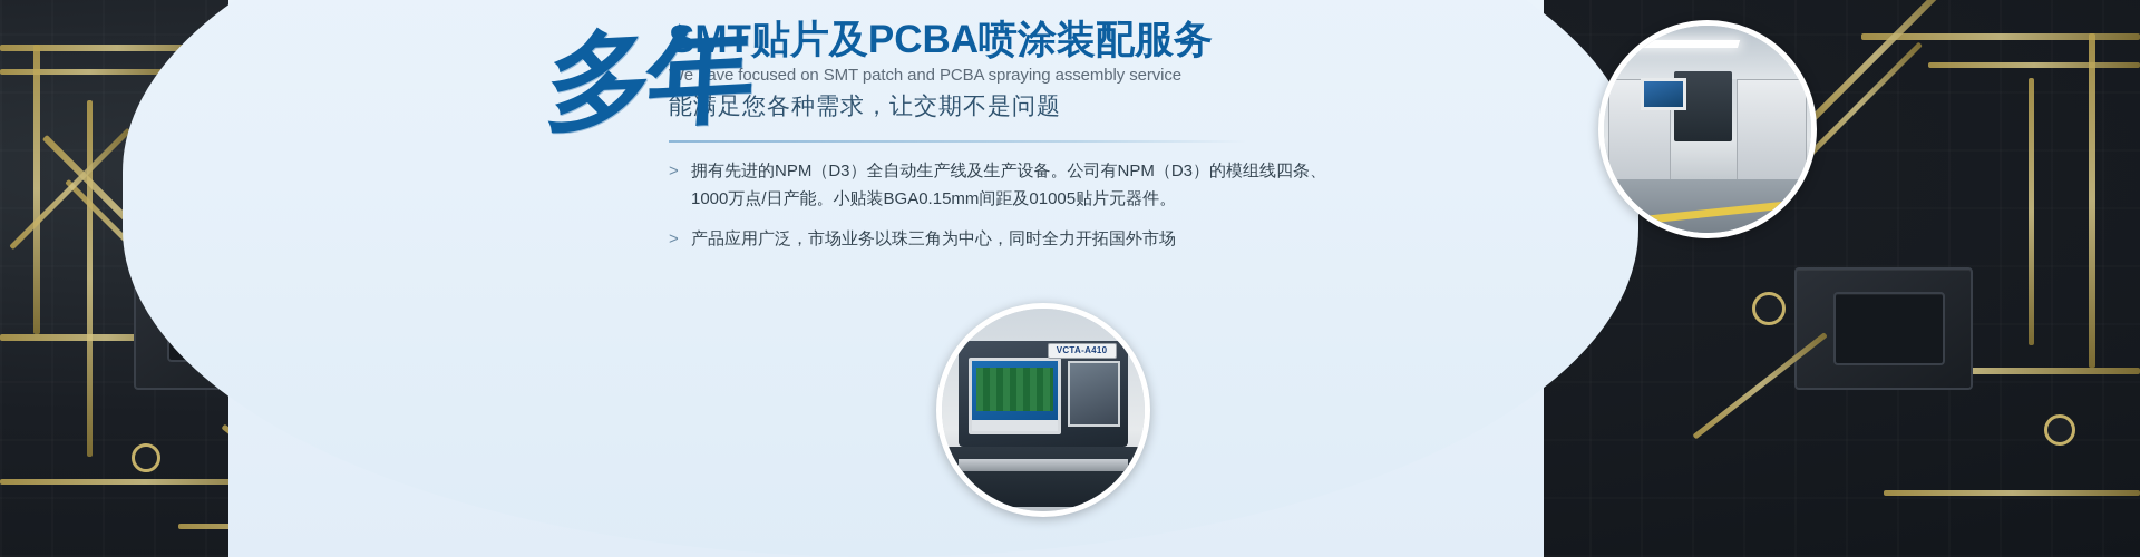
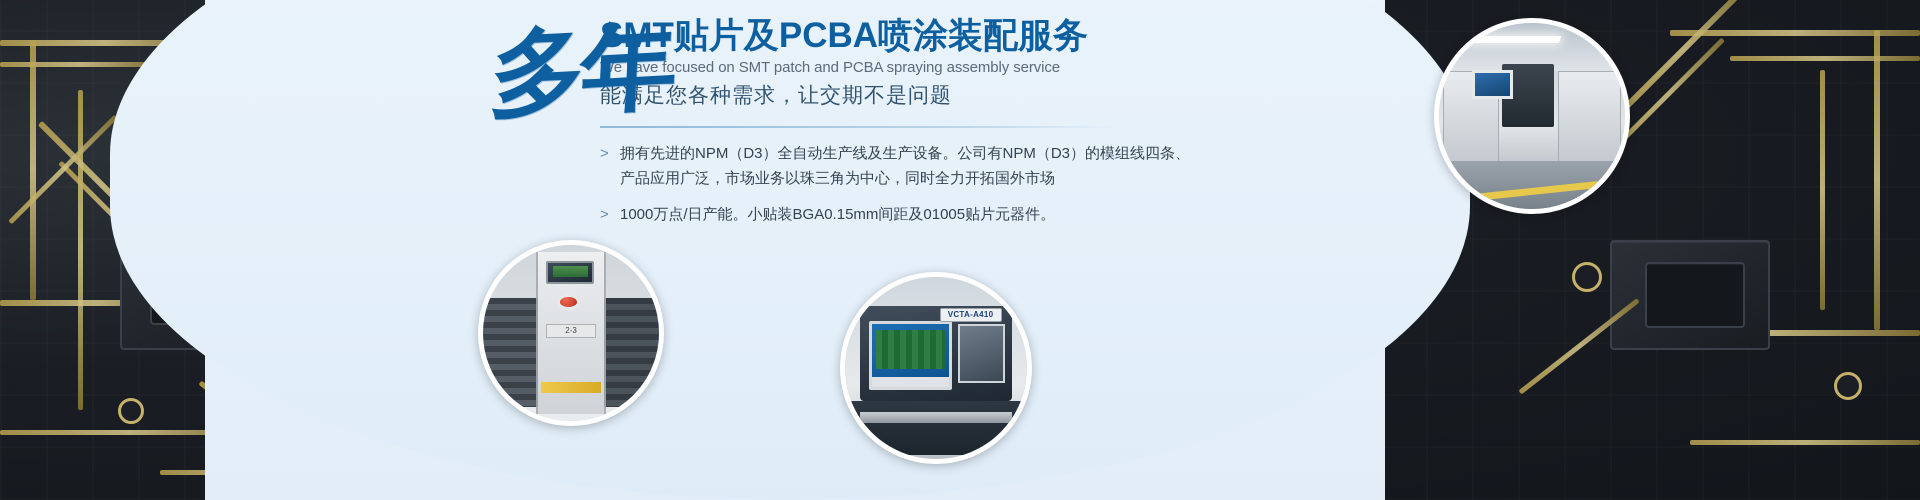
+ 2-3
  VCTA-A410
  SMT贴片及PCBA喷涂装配服务
  We have focused on SMT patch and PCBA spraying assembly service
  能满足您各种需求，让交期不是问题
  >
  拥有先进的NPM（D3）全自动生产线及生产设备。公司有NPM（D3）的模组线四条、
- 1000万点/日产能。小贴装BGA0.15mm间距及01005贴片元器件。
+ 产品应用广泛，市场业务以珠三角为中心，同时全力开拓国外市场
  >
- 产品应用广泛，市场业务以珠三角为中心，同时全力开拓国外市场
+ 1000万点/日产能。小贴装BGA0.15mm间距及01005贴片元器件。
